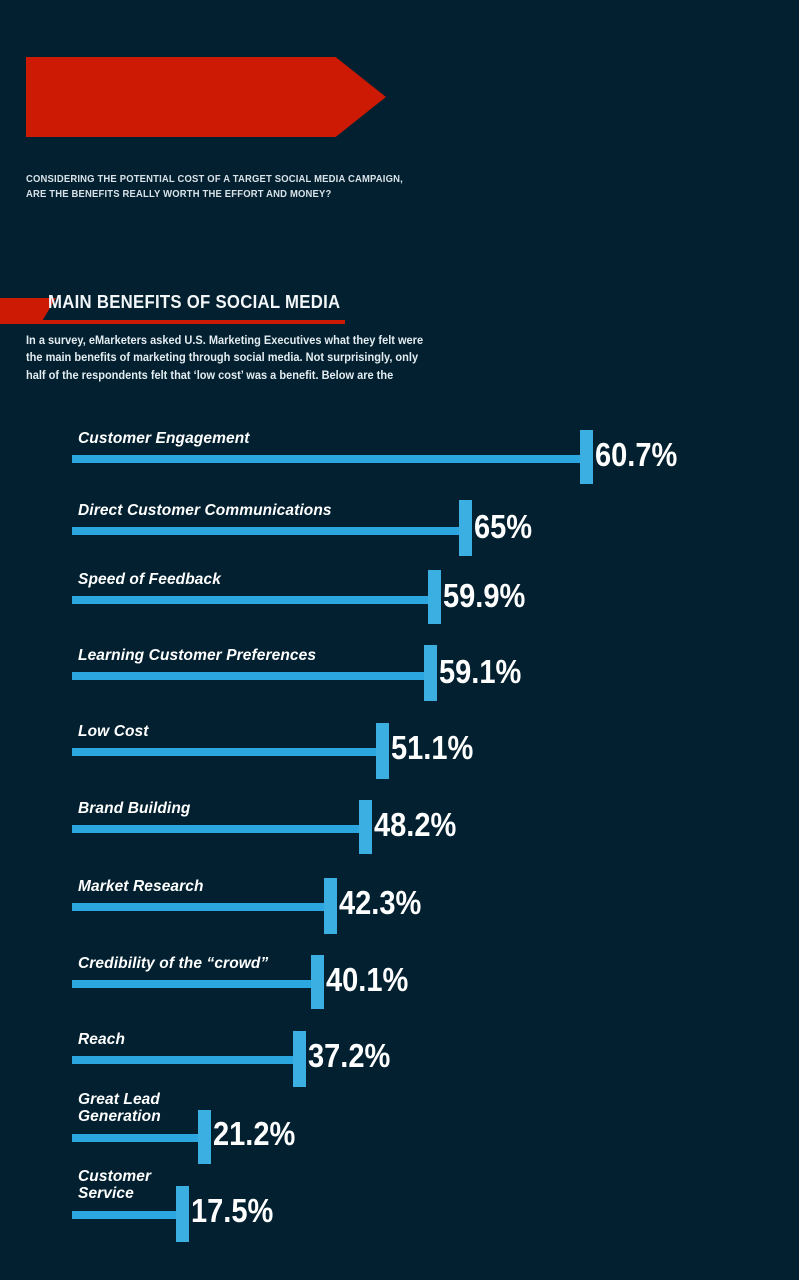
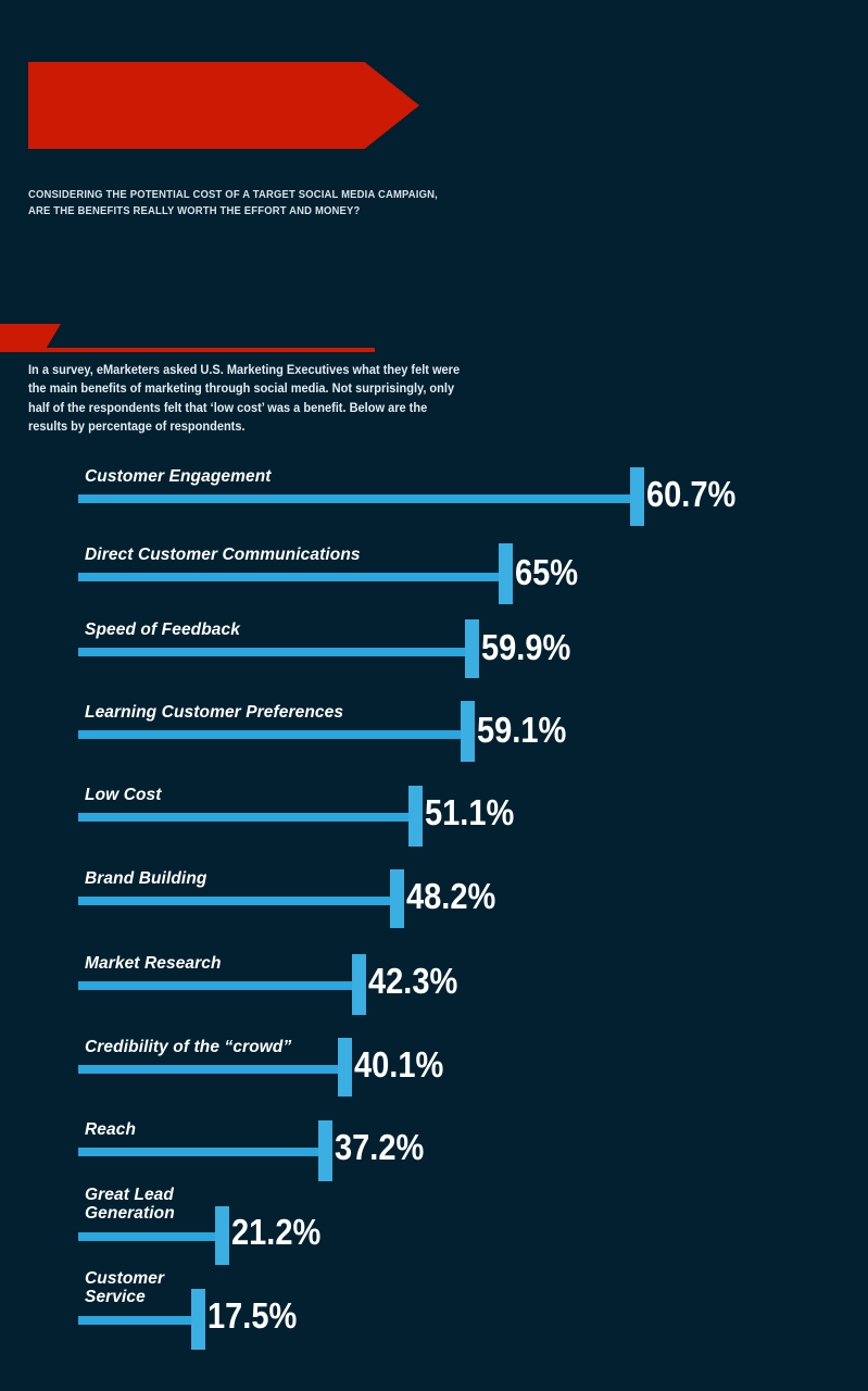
  CONSIDERING THE POTENTIAL COST OF A TARGET SOCIAL MEDIA CAMPAIGN,
  ARE THE BENEFITS REALLY WORTH THE EFFORT AND MONEY?
- MAIN BENEFITS OF SOCIAL MEDIA
  In a survey, eMarketers asked U.S. Marketing Executives wh
  the main benefits of marketing through social media. Not su
  half of the respondents felt that ‘low cost’ was a benefit. Bel
+ results by percentage of respondents.
  Customer Engagement
  60.7%
  Direct Customer Communications
  65%
  Speed of Feedback
  59.9%
  Learning Customer Preferences
  59.1%
  Low Cost
  51.1%
  Brand Building
  48.2%
  Market Research
  42.3%
  Credibility of the “crowd”
  40.1%
  Reach
  37.2%
  Great Lead
  Generation
  21.2%
  Customer
  Service
  17.5%
